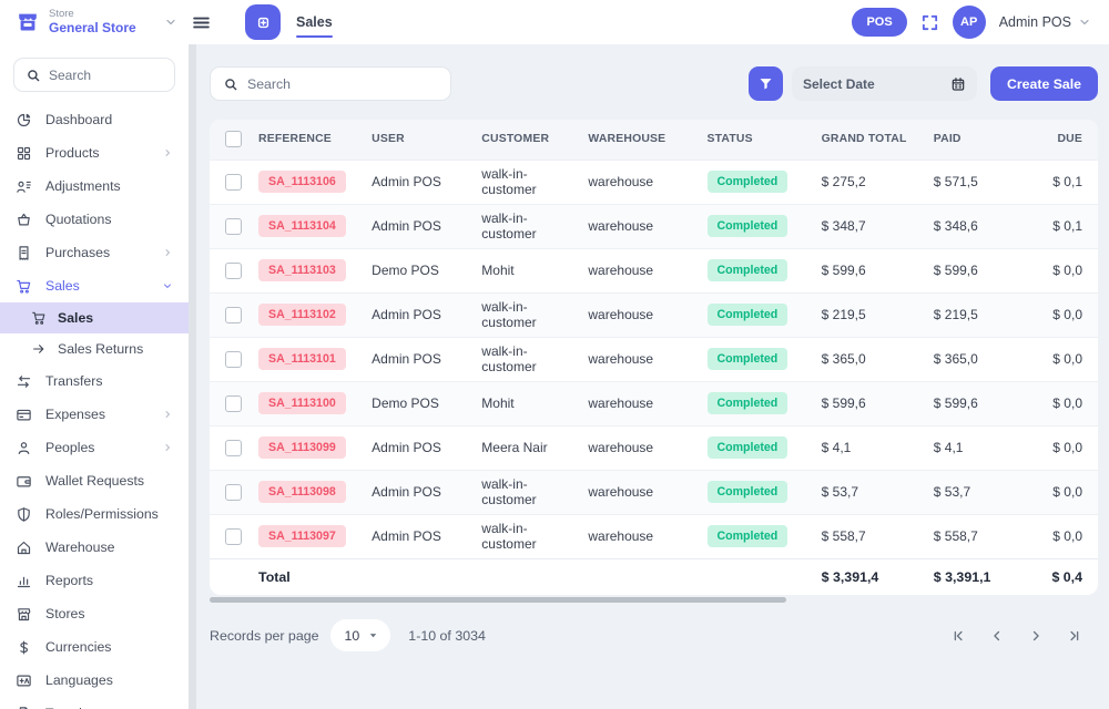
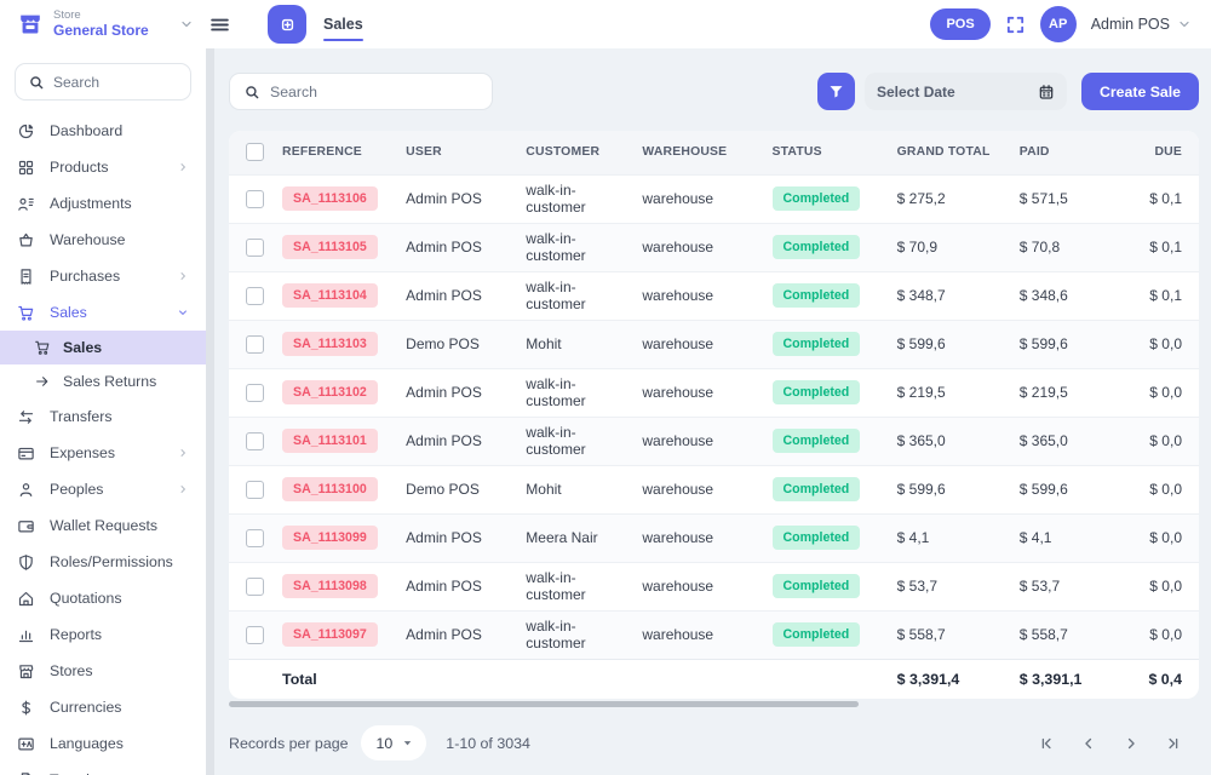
  Store
  General Store
  Sales
  POS
  AP
  Admin POS
  Search
  Dashboard
  Products
  Adjustments
- Quotations
+ Warehouse
  Purchases
  Sales
  Sales
  Sales Returns
  Transfers
  Expenses
  Peoples
  Wallet Requests
  Roles/Permissions
- Warehouse
+ Quotations
  Reports
  Stores
  Currencies
  Languages
  Search
  Select Date
  Create Sale
  	REFERENCE	USER	CUSTOMER	WAREHOUSE	STATUS	GRAND TOTAL	PAID	DUE
  	SA_1113106	Admin POS	walk-in-customer	warehouse	Completed	$ 275,2	$ 571,5	$ 0,1
+ 	SA_1113105	Admin POS	walk-in-customer	warehouse	Completed	$ 70,9	$ 70,8	$ 0,1
  	SA_1113104	Admin POS	walk-in-customer	warehouse	Completed	$ 348,7	$ 348,6	$ 0,1
  	SA_1113103	Demo POS	Mohit	warehouse	Completed	$ 599,6	$ 599,6	$ 0,0
  	SA_1113102	Admin POS	walk-in-customer	warehouse	Completed	$ 219,5	$ 219,5	$ 0,0
  	SA_1113101	Admin POS	walk-in-customer	warehouse	Completed	$ 365,0	$ 365,0	$ 0,0
  	SA_1113100	Demo POS	Mohit	warehouse	Completed	$ 599,6	$ 599,6	$ 0,0
  	SA_1113099	Admin POS	Meera Nair	warehouse	Completed	$ 4,1	$ 4,1	$ 0,0
  	SA_1113098	Admin POS	walk-in-customer	warehouse	Completed	$ 53,7	$ 53,7	$ 0,0
  	SA_1113097	Admin POS	walk-in-customer	warehouse	Completed	$ 558,7	$ 558,7	$ 0,0
  	Total					$ 3,391,4	$ 3,391,1	$ 0,4
  Records per page
  10
  1-10 of 3034
